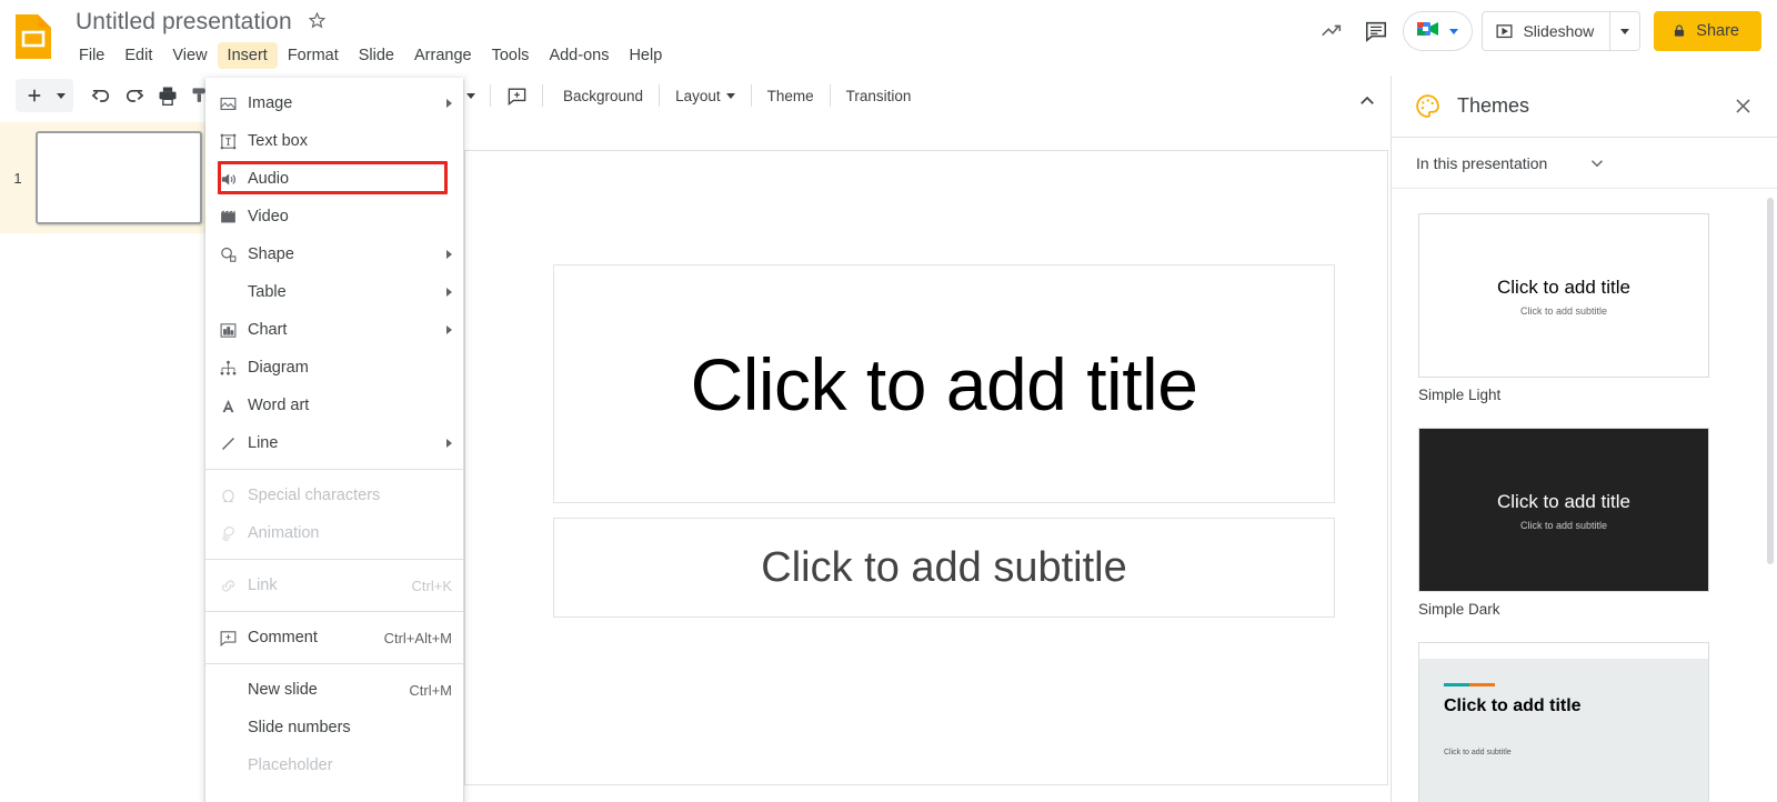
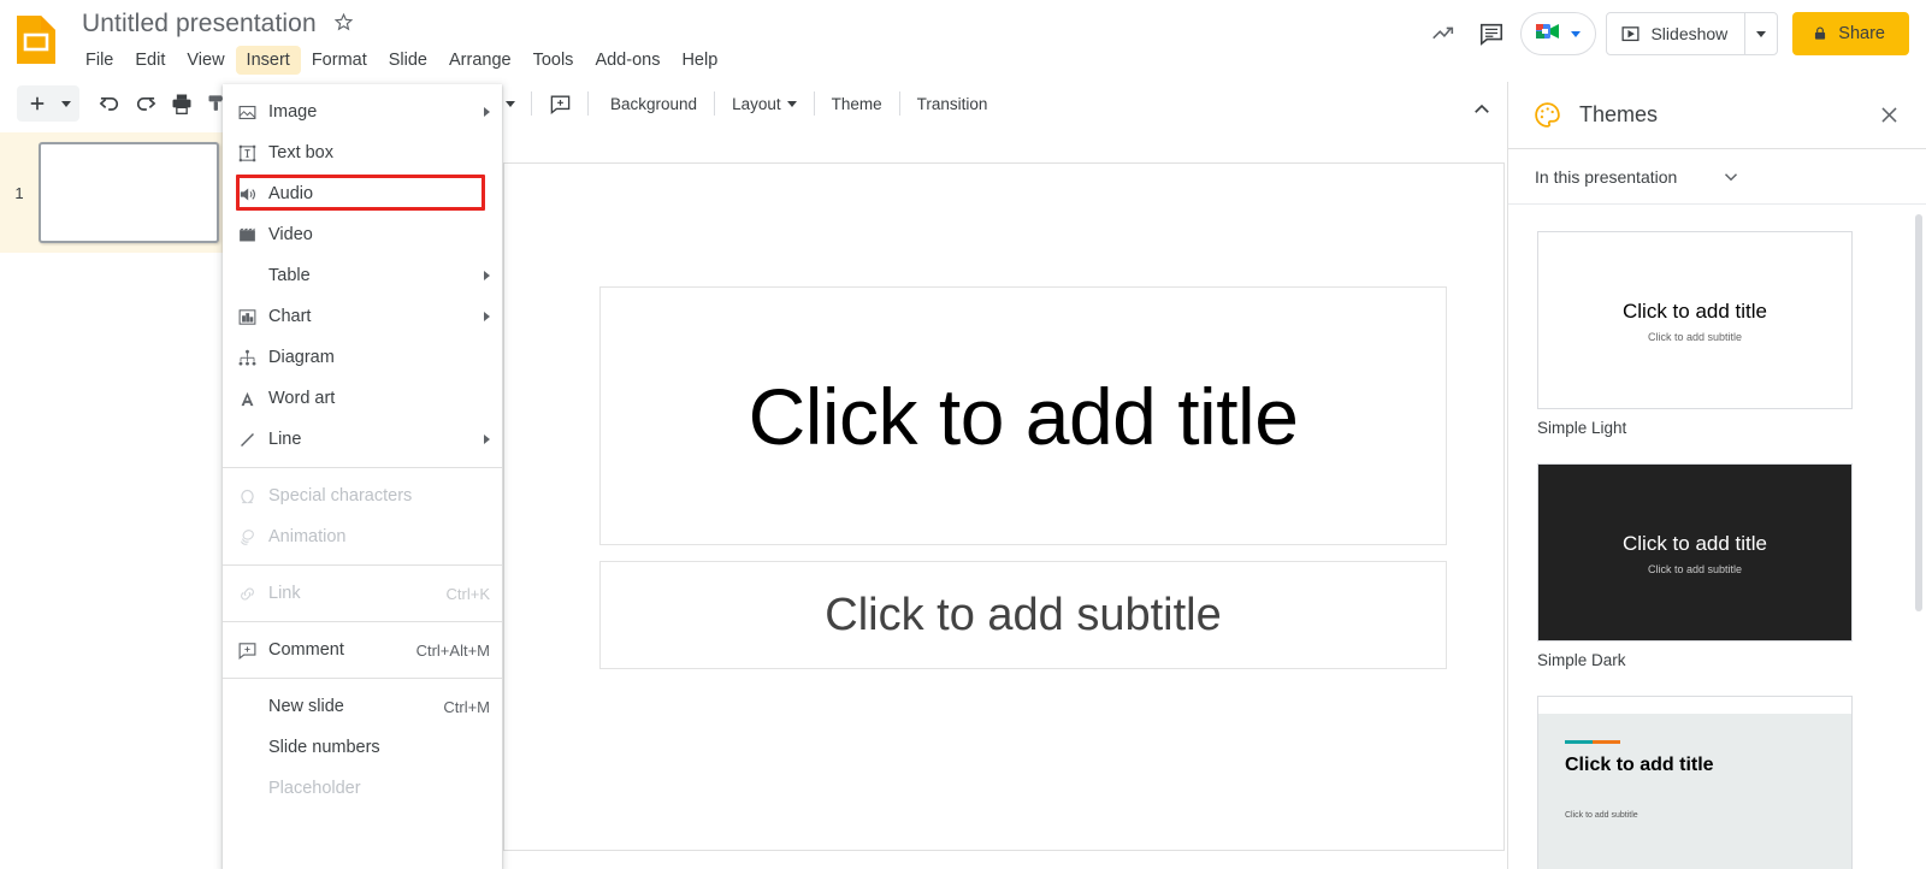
  Untitled presentation
  File
  Edit
  View
  Insert
  Format
  Slide
  Arrange
  Tools
  Add-ons
  Help
  Slideshow
  Share
  Background
  Layout
  Theme
  Transition
  1
  Click to add title
  Click to add subtitle
  Image
  Text box
  Audio
  Video
- Shape
  Table
  Chart
  Diagram
  Word art
  Line
  Special characters
  Animation
  Link
  Ctrl+K
  Comment
  Ctrl+Alt+M
  New slide
  Ctrl+M
  Slide numbers
  Placeholder
  Themes
  In this presentation
  Click to add title
  Click to add subtitle
  Simple Light
  Click to add title
  Click to add subtitle
  Simple Dark
  Click to add title
